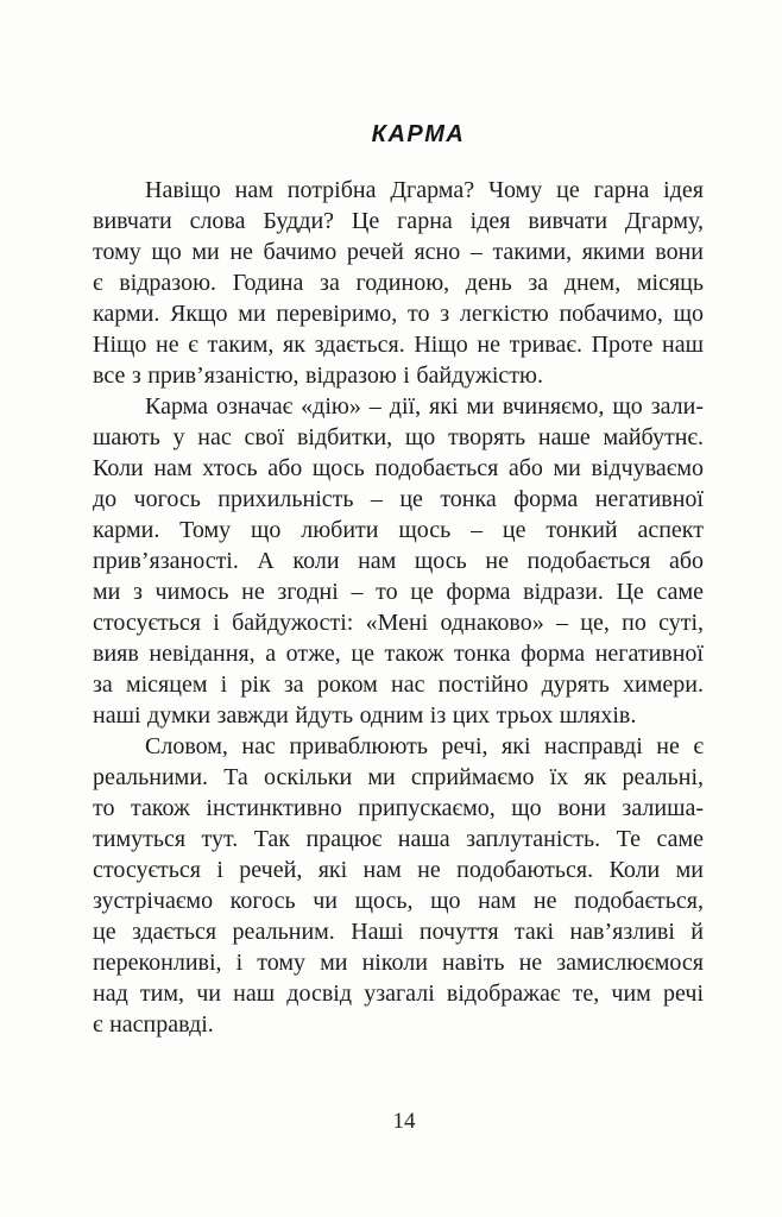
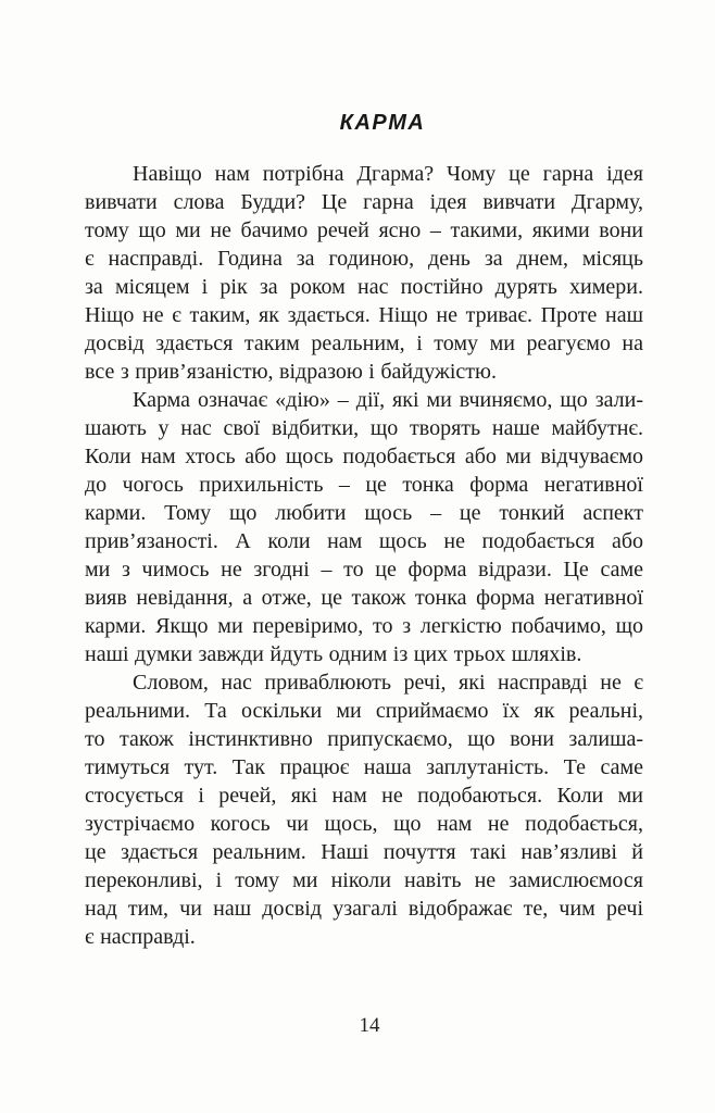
  КАРМА
  Навіщо нам потрібна Дгарма? Чому це гарна ідея
  вивчати слова Будди? Це гарна ідея вивчати Дгарму,
  тому що ми не бачимо речей ясно – такими, якими вони
- є відразою. Година за годиною, день за днем, місяць
+ є насправді. Година за годиною, день за днем, місяць
- карми. Якщо ми перевіримо, то з легкістю побачимо, що
+ за місяцем і рік за роком нас постійно дурять химери.
  Ніщо не є таким, як здається. Ніщо не триває. Проте наш
+ досвід здається таким реальним, і тому ми реагуємо на
  все з прив’язаністю, відразою і байдужістю.
  Карма означає «дію» – дії, які ми вчиняємо, що зали-
  шають у нас свої відбитки, що творять наше майбутнє.
  Коли нам хтось або щось подобається або ми відчуваємо
  до чогось прихильність – це тонка форма негативної
  карми. Тому що любити щось – це тонкий аспект
  прив’язаності. А коли нам щось не подобається або
  ми з чимось не згодні – то це форма відрази. Це саме
- стосується і байдужості: «Мені однаково» – це, по суті,
  вияв невідання, а отже, це також тонка форма негативної
- за місяцем і рік за роком нас постійно дурять химери.
+ карми. Якщо ми перевіримо, то з легкістю побачимо, що
  наші думки завжди йдуть одним із цих трьох шляхів.
  Словом, нас приваблюють речі, які насправді не є
  реальними. Та оскільки ми сприймаємо їх як реальні,
  то також інстинктивно припускаємо, що вони залиша-
  тимуться тут. Так працює наша заплутаність. Те саме
  стосується і речей, які нам не подобаються. Коли ми
  зустрічаємо когось чи щось, що нам не подобається,
  це здається реальним. Наші почуття такі нав’язливі й
  переконливі, і тому ми ніколи навіть не замислюємося
  над тим, чи наш досвід узагалі відображає те, чим речі
  є насправді.
  14
